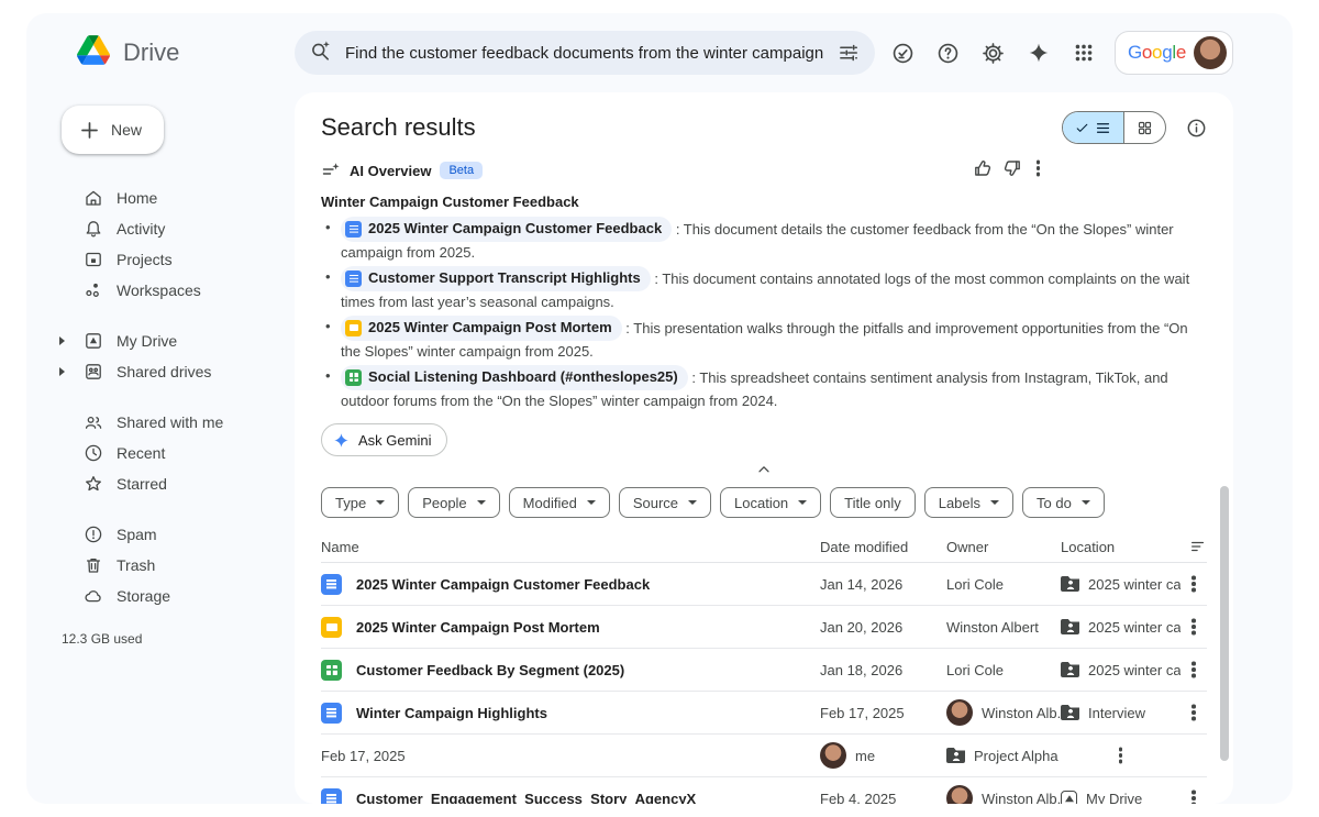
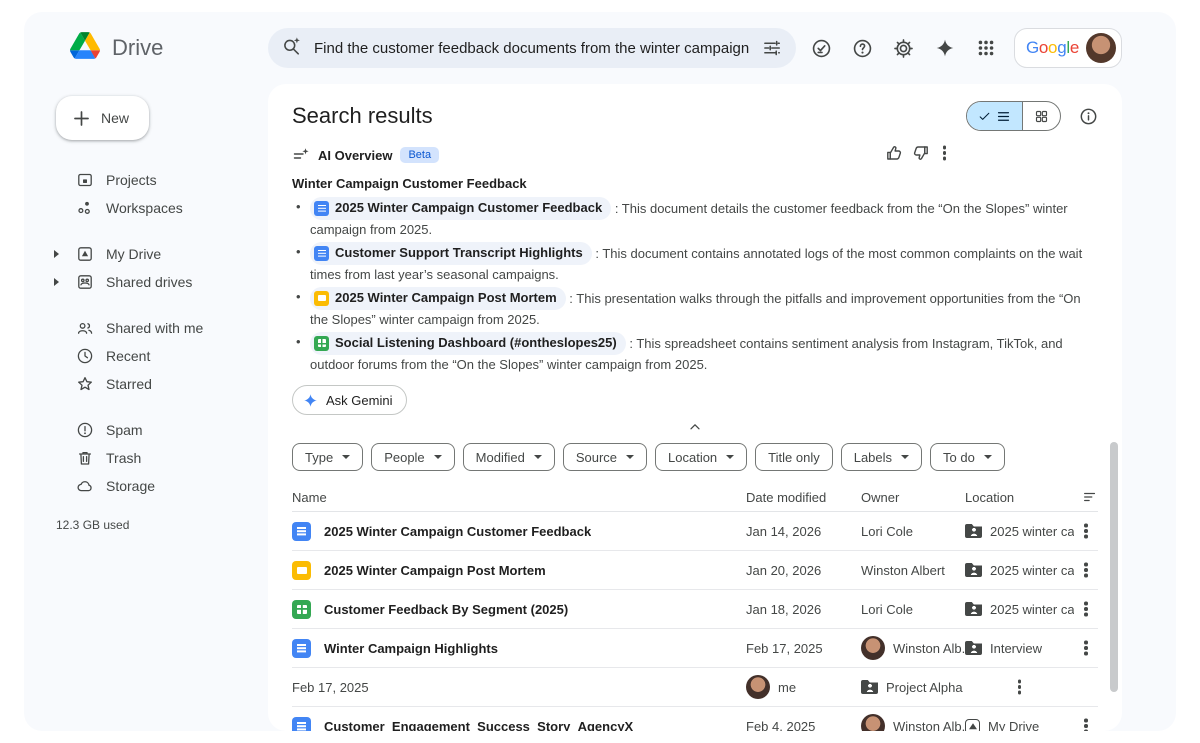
  Drive
  Find the customer feedback documents from the winter campaign
  G
  o
  o
  g
  l
  e
  New
- Home
- Activity
  Projects
  Workspaces
  My Drive
  Shared drives
  Shared with me
  Recent
  Starred
  Spam
  Trash
  Storage
  12.3 GB used
  Search results
  AI Overview
  Beta
  Winter Campaign Customer Feedback
  2025 Winter Campaign Customer Feedback
  : This document details the customer feedback from the “On the Slopes” winter campaign from 2025.
  Customer Support Transcript Highlights
  : This document contains annotated logs of the most common complaints on the wait times from last year’s seasonal campaigns.
  2025 Winter Campaign Post Mortem
  : This presentation walks through the pitfalls and improvement opportunities from the “On the Slopes” winter campaign from 2025.
  Social Listening Dashboard (#ontheslopes25)
- : This spreadsheet contains sentiment analysis from Instagram, TikTok, and outdoor forums from the “On the Slopes” winter campaign from 2024.
+ : This spreadsheet contains sentiment analysis from Instagram, TikTok, and outdoor forums from the “On the Slopes” winter campaign from 2025.
  Ask Gemini
  Type
  People
  Modified
  Source
  Location
  Title only
  Labels
  To do
  Name
  Date modified
  Owner
  Location
  2025 Winter Campaign Customer Feedback
  Jan 14, 2026
  Lori Cole
  2025 winter ca
  2025 Winter Campaign Post Mortem
  Jan 20, 2026
  Winston Albert
  2025 winter ca
  Customer Feedback By Segment (2025)
  Jan 18, 2026
  Lori Cole
  2025 winter ca
  Winter Campaign Highlights
  Feb 17, 2025
  Winston Alb.
  Interview
  Feb 17, 2025
  me
  Project Alpha
  Customer_Engagement_Success_Story_AgencyX
  Feb 4, 2025
  Winston Alb.
  My Drive
